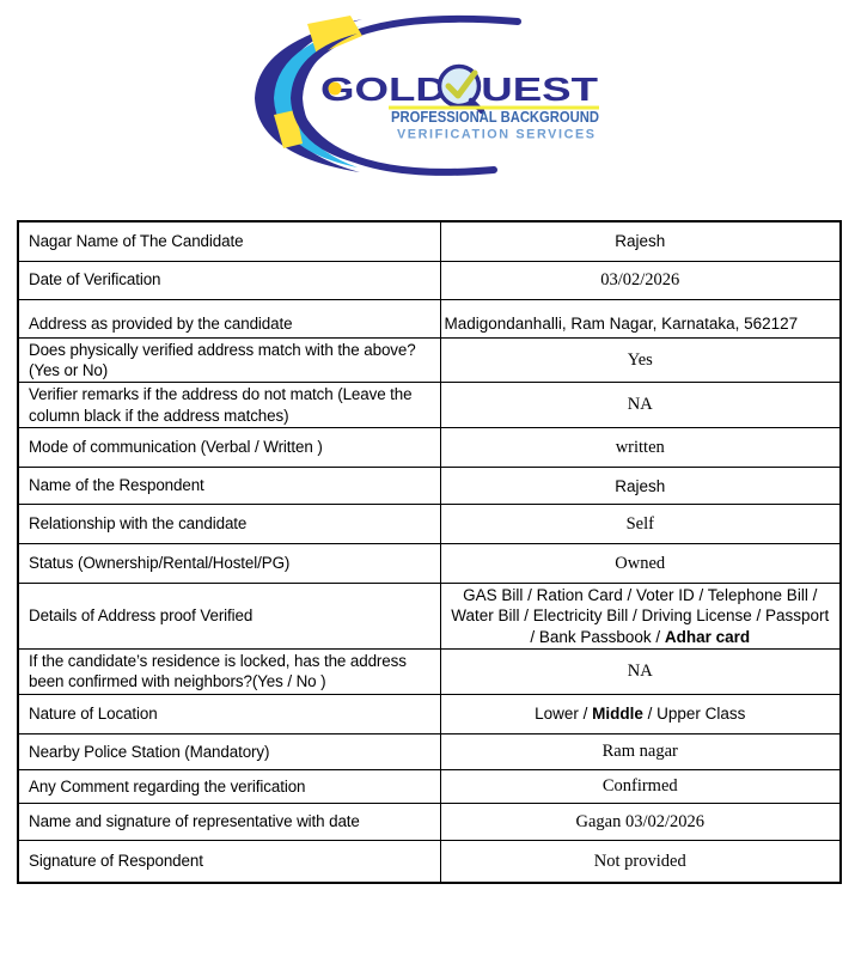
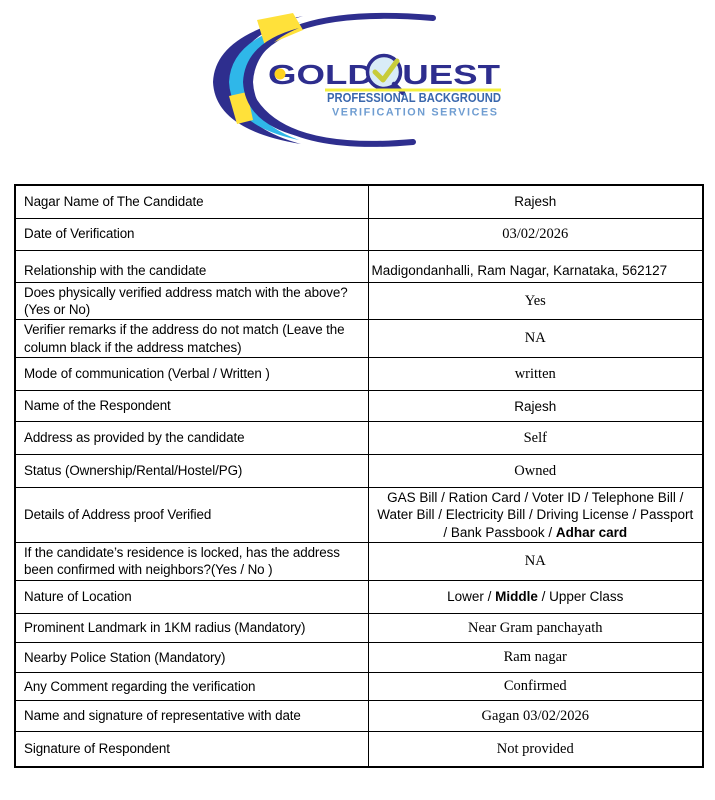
  OLDUEST
  PROFESSIONAL BACKGROUND
  VERIFICATION SERVICES
  Nagar Name of The Candidate	Rajesh
  Date of Verification	03/02/2026
- Address as provided by the candidate	Madigondanhalli, Ram Nagar, Karnataka, 562127
+ Relationship with the candidate	Madigondanhalli, Ram Nagar, Karnataka, 562127
  Does physically verified address match with the above? (Yes or No)	Yes
  Verifier remarks if the address do not match (Leave the column black if the address matches)	NA
  Mode of communication (Verbal / Written )	written
  Name of the Respondent	Rajesh
- Relationship with the candidate	Self
+ Address as provided by the candidate	Self
  Status (Ownership/Rental/Hostel/PG)	Owned
  Details of Address proof Verified	GAS Bill / Ration Card / Voter ID / Telephone Bill / Water Bill / Electricity Bill / Driving License / Passport / Bank Passbook / Adhar card
  If the candidate’s residence is locked, has the address been confirmed with neighbors?(Yes / No )	NA
  Nature of Location	Lower / Middle / Upper Class
+ Prominent Landmark in 1KM radius (Mandatory)	Near Gram panchayath
  Nearby Police Station (Mandatory)	Ram nagar
  Any Comment regarding the verification	Confirmed
  Name and signature of representative with date	Gagan 03/02/2026
  Signature of Respondent	Not provided
